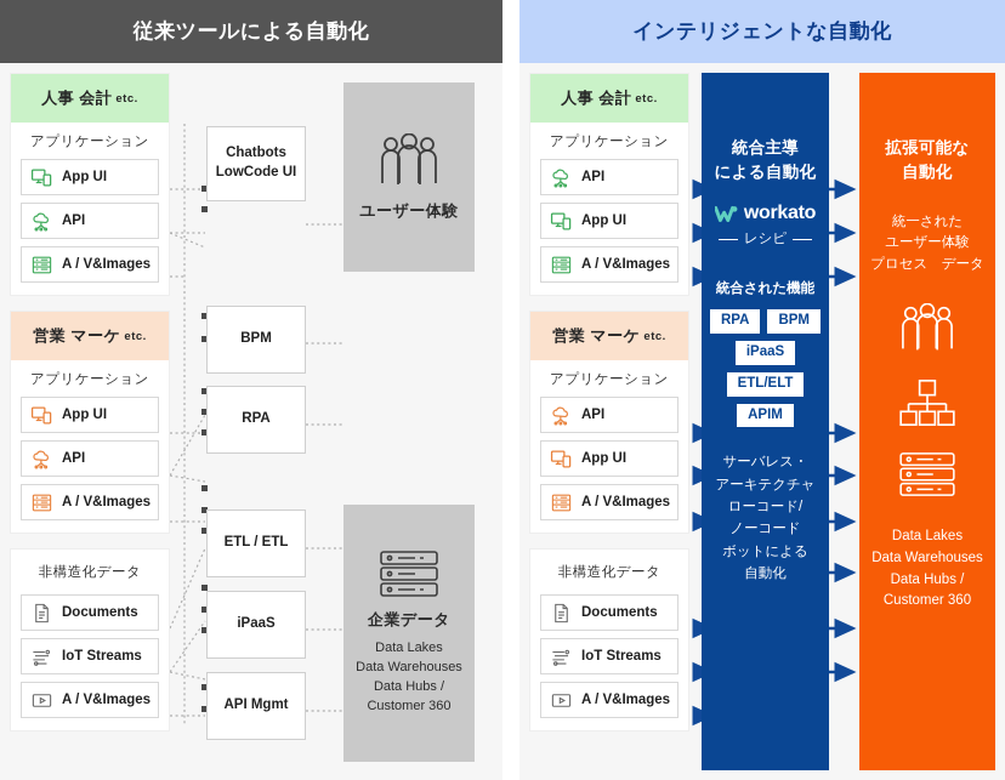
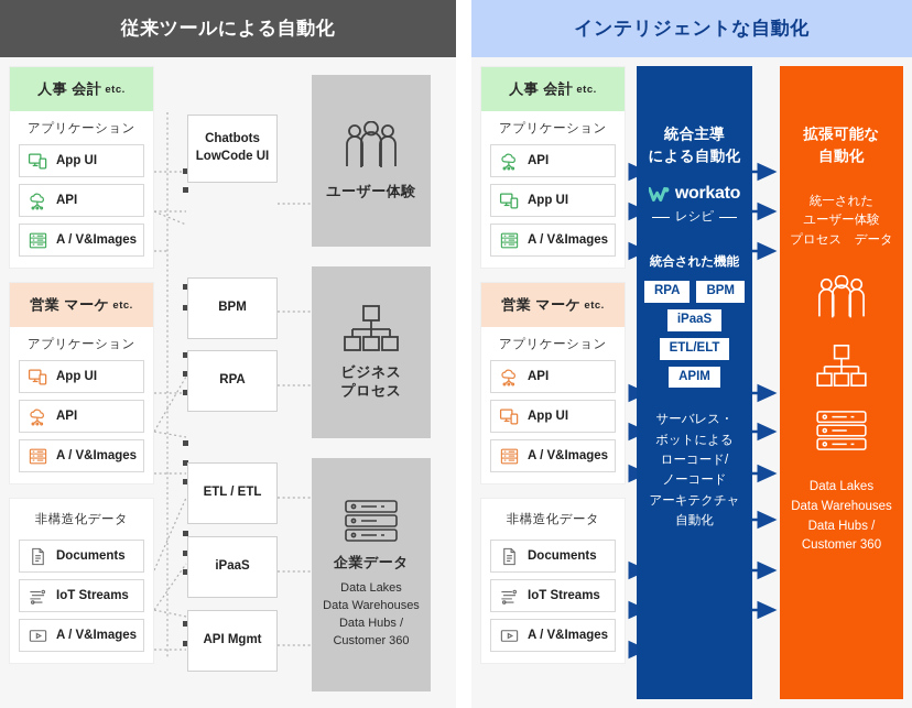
  従来ツールによる自動化
  人事 会計
  etc.
  アプリケーション
  App UI
  API
  A / V&Images
  営業 マーケ
  etc.
  アプリケーション
  App UI
  API
  A / V&Images
  非構造化データ
  Documents
  IoT Streams
  A / V&Images
  Chatbots
  LowCode UI
  BPM
  RPA
  ETL / ETL
  iPaaS
  API Mgmt
  ユーザー体験
+ ビジネス
+ プロセス
  企業データ
  Data Lakes
  Data Warehouses
  Data Hubs /
  Customer 360
  インテリジェントな自動化
  人事 会計
  etc.
  アプリケーション
  API
  App UI
  A / V&Images
  営業 マーケ
  etc.
  アプリケーション
  API
  App UI
  A / V&Images
  非構造化データ
  Documents
  IoT Streams
  A / V&Images
  統合主導
  による自動化
  workato
  レシピ
  統合された機能
  RPA
  BPM
  iPaaS
  ETL/ELT
  APIM
  サーバレス・
- アーキテクチャ
+ ボットによる
  ローコード/
  ノーコード
- ボットによる
+ アーキテクチャ
  自動化
  拡張可能な
  自動化
  統一された
  ユーザー体験
  プロセス データ
  Data Lakes
  Data Warehouses
  Data Hubs /
  Customer 360
